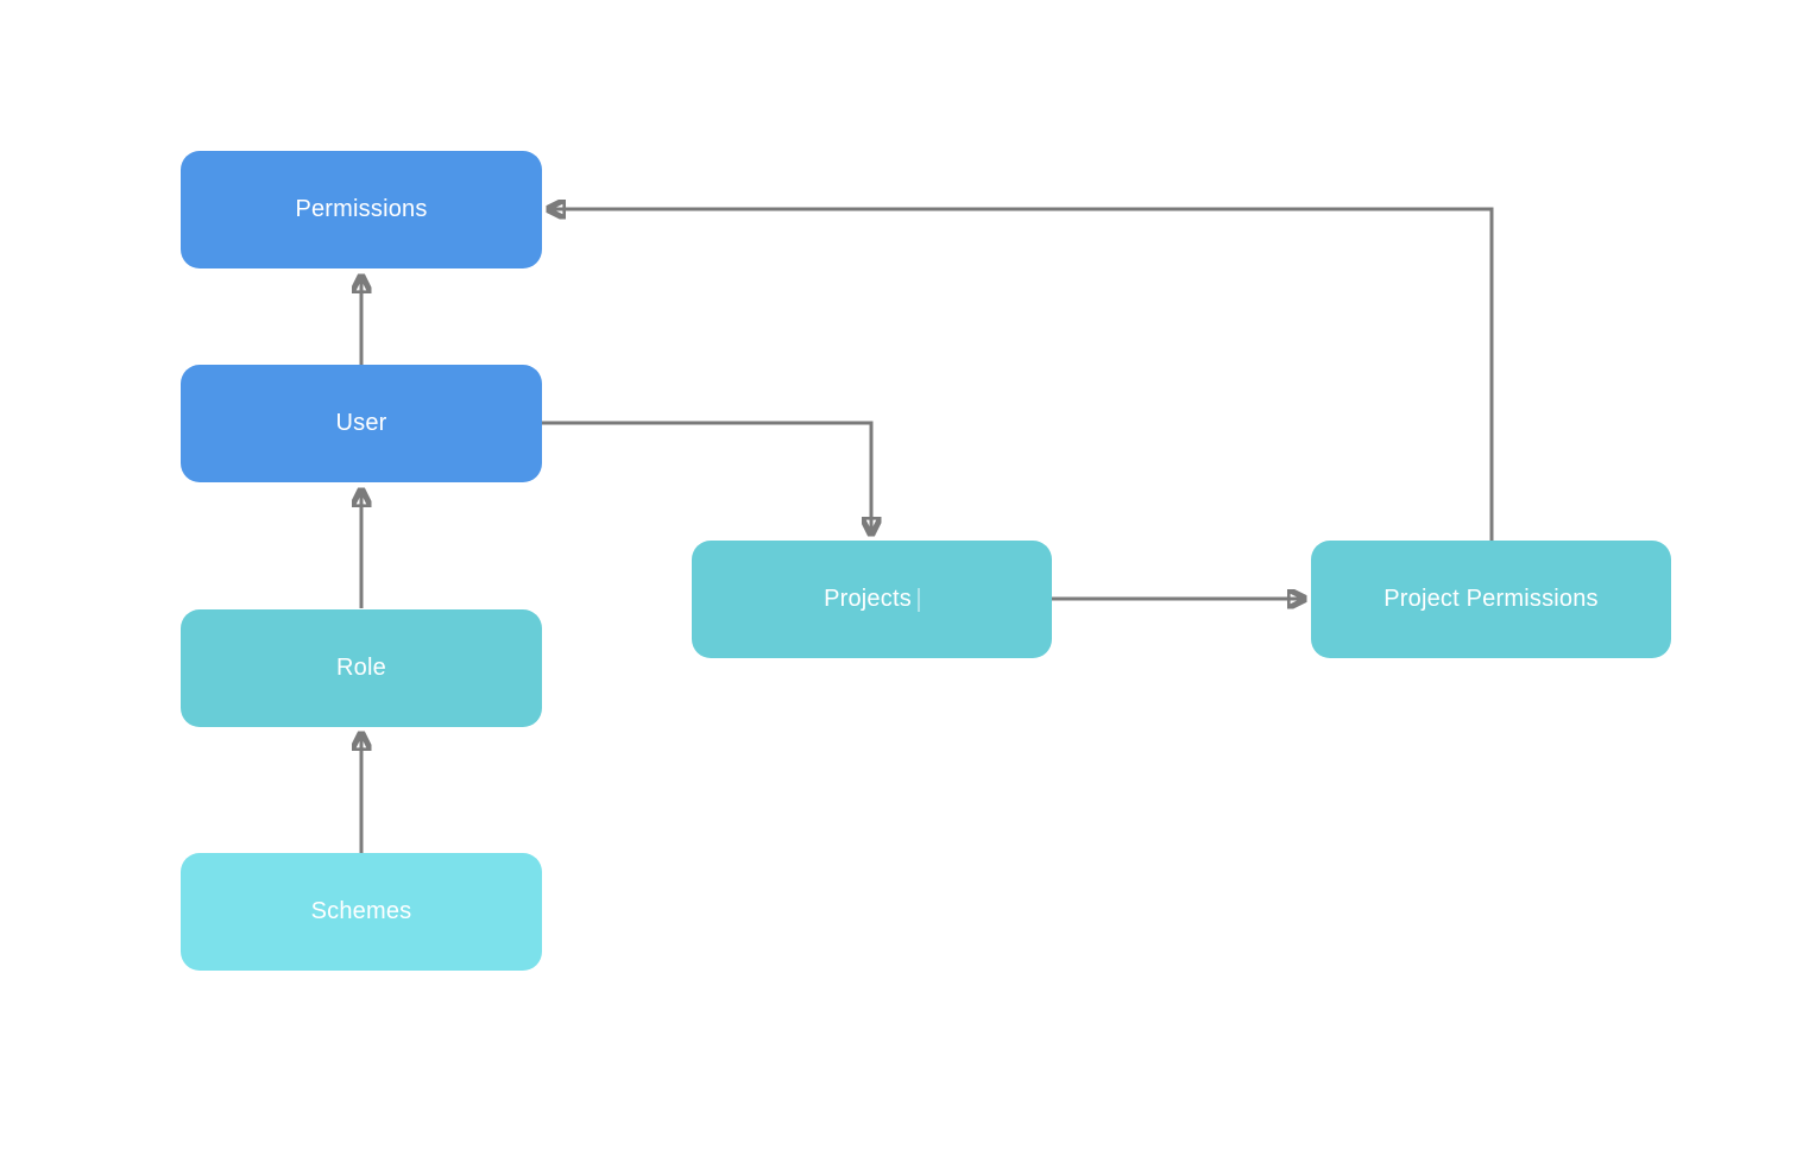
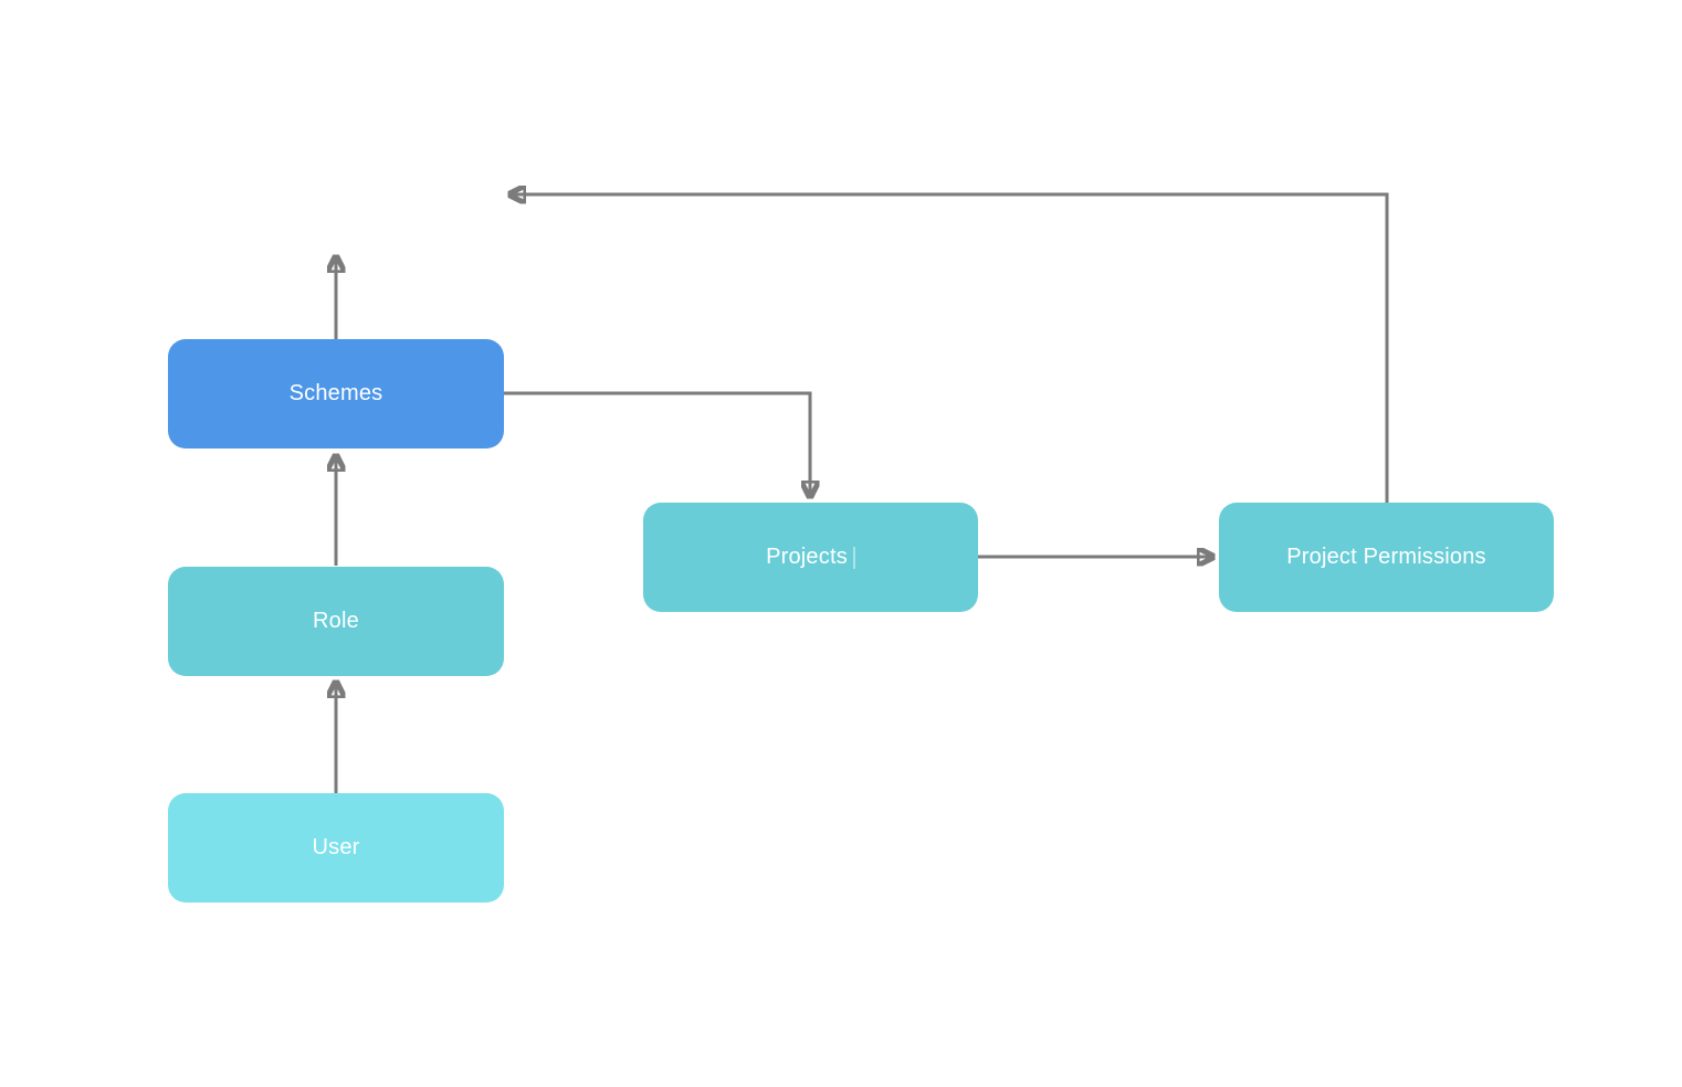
- Permissions
- User
+ Schemes
  Role
- Schemes
+ User
  Projects
  Project Permissions
